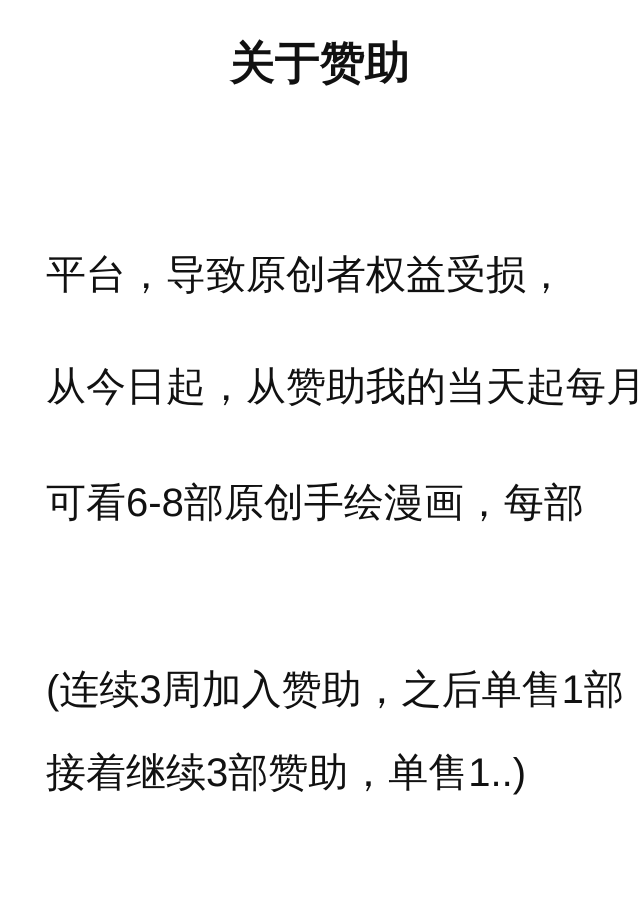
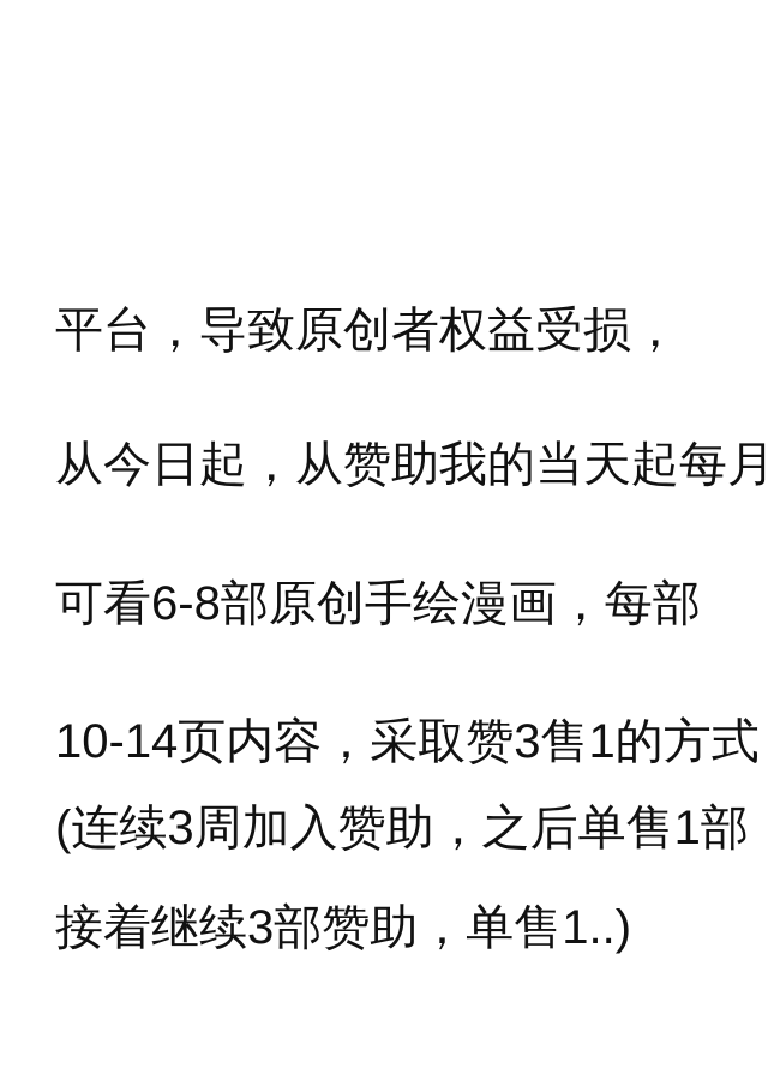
- 关于赞助
  平台，导致原创者权益受损，
  从今日起，从赞助我的当天起每月
  可看6-8部原创手绘漫画，每部
+ 10-14页内容，采取赞3售1的方式
  (连续3周加入赞助，之后单售1部
  接着继续3部赞助，单售1..)
